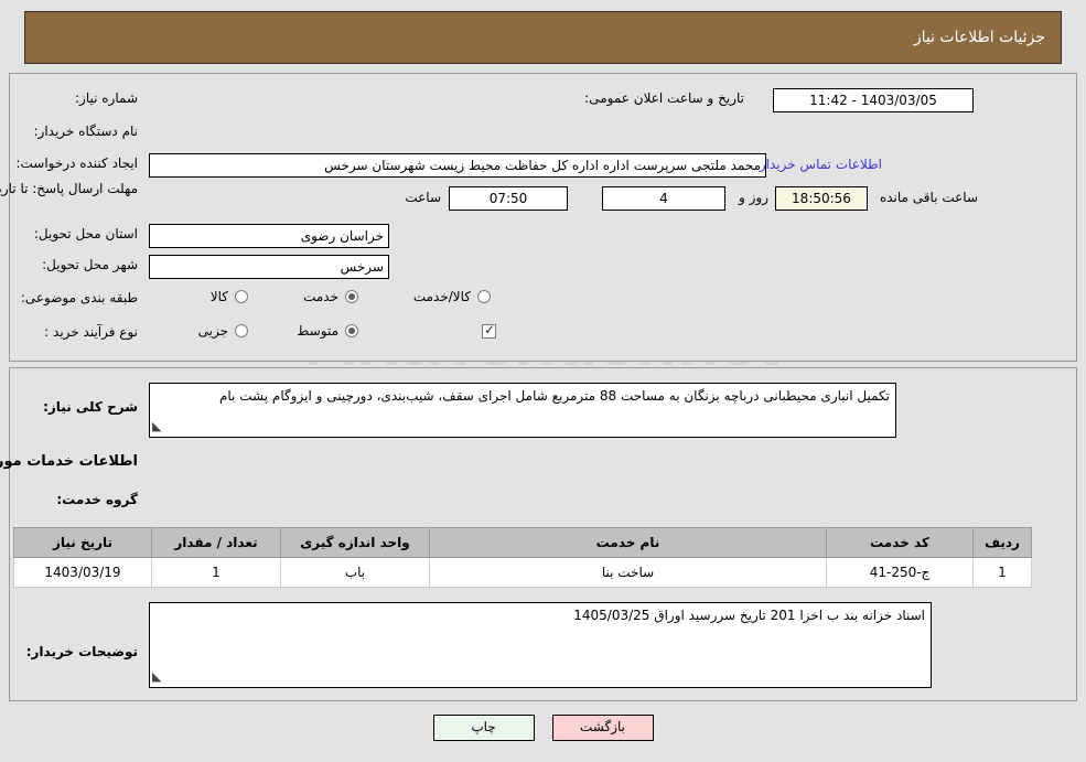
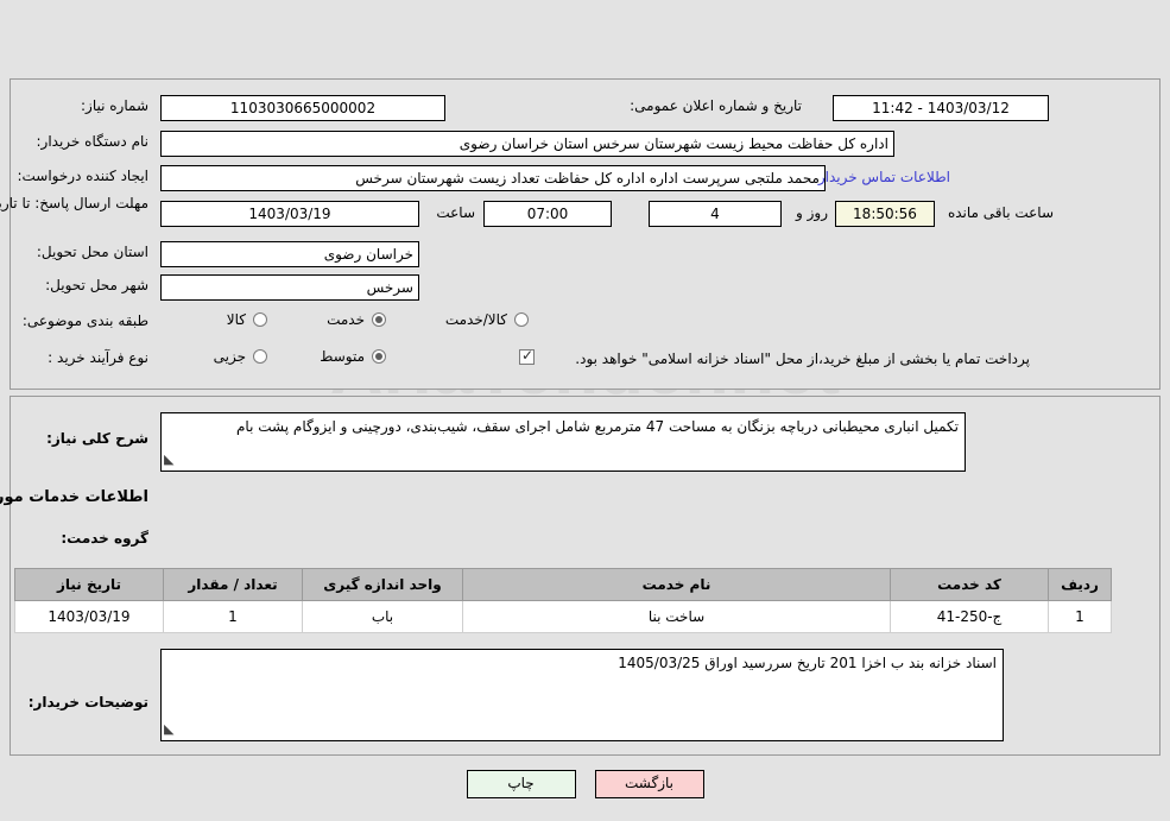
- جزئیات اطلاعات نیاز
  شماره نیاز:
+ 1103030665000002
- تاریخ و ساعت اعلان عمومی:
+ تاریخ و شماره اعلان عمومی:
- 1403/03/05 - 11:42
+ 1403/03/12 - 11:42
  نام دستگاه خریدار:
+ اداره کل حفاظت محیط زیست شهرستان سرخس استان خراسان رضوی
  ایجاد کننده درخواست:
- محمد ملتجی سرپرست اداره اداره کل حفاظت محیط زیست شهرستان سرخس
+ محمد ملتجی سرپرست اداره اداره کل حفاظت تعداد زیست شهرستان سرخس
  اطلاعات تماس خریدار
  مهلت ارسال پاسخ: تا تاری
+ 1403/03/19
  ساعت
- 07:50
+ 07:00
  4
  روز و
  18:50:56
  ساعت باقی مانده
  استان محل تحویل:
  خراسان رضوی
  شهر محل تحویل:
  سرخس
  طبقه بندی موضوعی:
  کالا
  خدمت
  کالا/خدمت
  نوع فرآیند خرید :
  جزیی
  متوسط
+ پرداخت تمام یا بخشی از مبلغ خرید،از محل "اسناد خزانه اسلامی" خواهد بود.
  شرح کلی نیاز:
- تکمیل انباری محیطبانی درباچه بزنگان به مساحت 88 مترمربع شامل اجرای سقف، شیب‌بندی، دورچینی و ایزوگام پشت بام
+ تکمیل انباری محیطبانی درباچه بزنگان به مساحت 47 مترمربع شامل اجرای سقف، شیب‌بندی، دورچینی و ایزوگام پشت بام
  اطلاعات خدمات مو
  گروه خدمت:
  ردیف	کد خدمت	نام خدمت	واحد اندازه گیری	تعداد / مقدار	تاریخ نیاز
  1	ج-250-41	ساخت بنا	باب	1	1403/03/19
  توضیحات خریدار:
  اسناد خزانه بند ب اخزا 201 تاریخ سررسید اوراق 1405/03/25
  بازگشت
  چاپ
